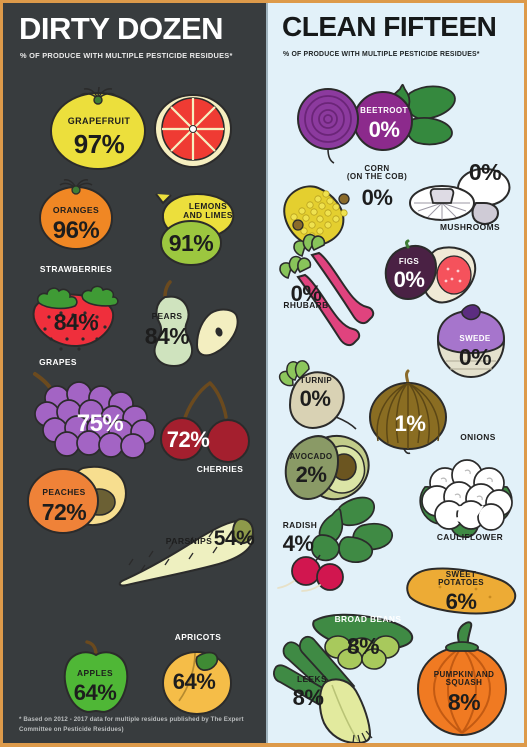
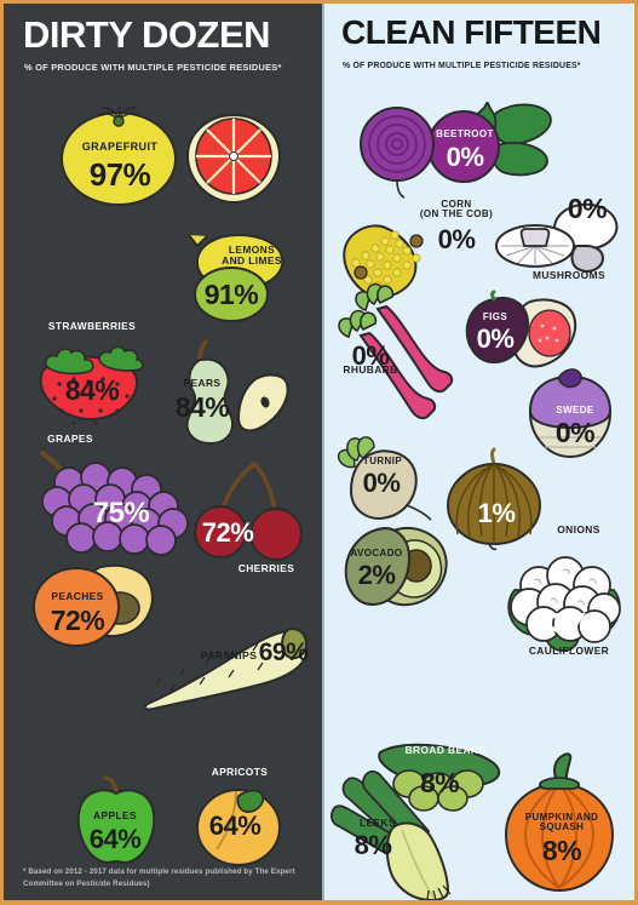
  DIRTY DOZEN
  % OF PRODUCE WITH MULTIPLE PESTICIDE RESIDUES*
  GRAPEFRUIT
  97%
- ORANGES
- 96%
  LEMONS
  AND LIMES
  91%
  STRAWBERRIES
  84%
  PEARS
  84%
  GRAPES
  75%
  72%
  CHERRIES
  PEACHES
  72%
  PARSNIPS
- 54%
+ 69%
  APPLES
  64%
  APRICOTS
  64%
  CLEAN FIFTEEN
  BEETROOT
  0%
  CORN
  (ON THE COB)
  0%
  0%
  MUSHROOMS
  0%
  RHUBARB
  FIGS
  0%
  SWEDE
  0%
  TURNIP
  0%
  1%
  ONIONS
  AVOCADO
  2%
  3%
  CAULIFLOWER
- RADISH
- 4%
- SWEET
- POTATOES
- 6%
  BROAD BEANS
  8%
  LEEKS
  8%
  PUMPKIN AND
  SQUASH
  8%
